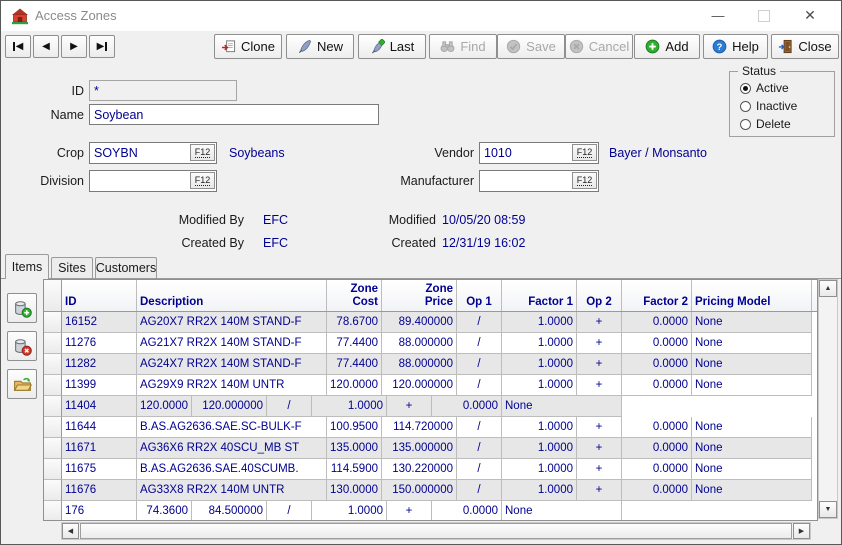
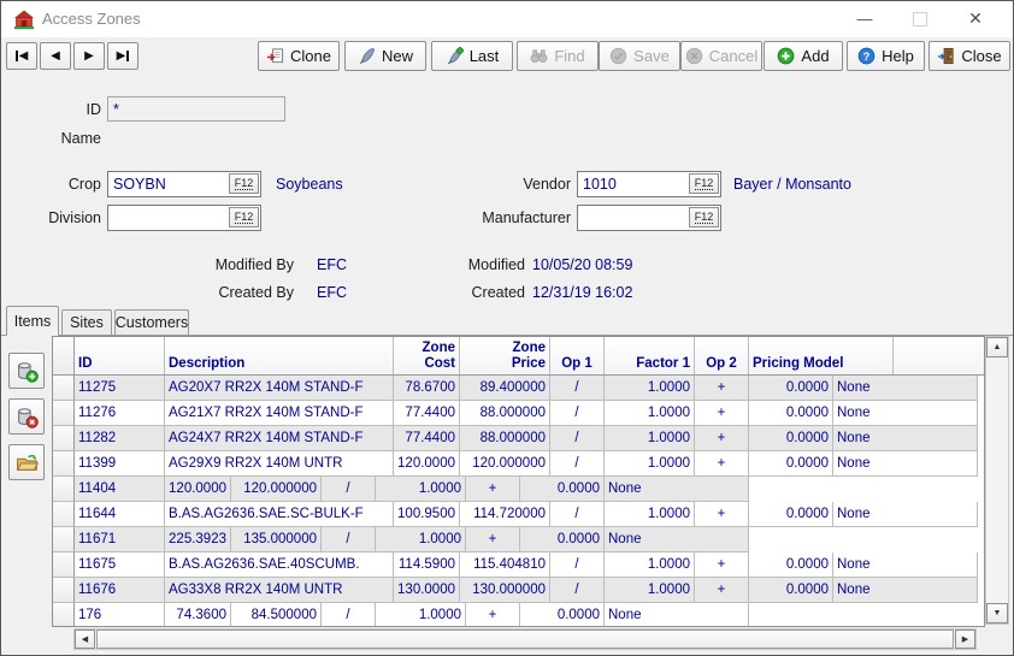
  Access Zones
  —
  ✕
  ◀
  ◀
  ▶
  ▶
  Clone
  New
  Last
  Find
  Save
  Cancel
  Add
  ?
  Help
  Close
  ID
  *
  Name
- Soybean
- Status
- Active
- Inactive
- Delete
  Crop
  SOYBN
  F12
  Soybeans
  Vendor
  1010
  F12
  Bayer / Monsanto
  Division
  F12
  Manufacturer
  F12
  Modified By
  EFC
  Modified
  10/05/20 08:59
  Created By
  EFC
  Created
  12/31/19 16:02
  Items
  Sites
  Customers
  ID
  Description
  Zone
  Cost
  Zone
  Price
  Op 1
  Factor 1
  Op 2
- Factor 2
  Pricing Model
- 16152
+ 11275
  AG20X7 RR2X 140M STAND-F
  78.6700
  89.400000
  /
  1.0000
  +
  0.0000
  None
  11276
  AG21X7 RR2X 140M STAND-F
  77.4400
  88.000000
  /
  1.0000
  +
  0.0000
  None
  11282
  AG24X7 RR2X 140M STAND-F
  77.4400
  88.000000
  /
  1.0000
  +
  0.0000
  None
  11399
  AG29X9 RR2X 140M UNTR
  120.0000
  120.000000
  /
  1.0000
  +
  0.0000
  None
  11404
  120.0000
  120.000000
  /
  1.0000
  +
  0.0000
  None
  11644
  B.AS.AG2636.SAE.SC-BULK-F
  100.9500
  114.720000
  /
  1.0000
  +
  0.0000
  None
  11671
- AG36X6 RR2X 40SCU_MB ST
- 135.0000
+ 225.3923
  135.000000
  /
  1.0000
  +
  0.0000
  None
  11675
  B.AS.AG2636.SAE.40SCUMB.
  114.5900
- 130.220000
+ 115.404810
  /
  1.0000
  +
  0.0000
  None
  11676
  AG33X8 RR2X 140M UNTR
  130.0000
- 150.000000
+ 130.000000
  /
  1.0000
  +
  0.0000
  None
  176
  74.3600
  84.500000
  /
  1.0000
  +
  0.0000
  None
